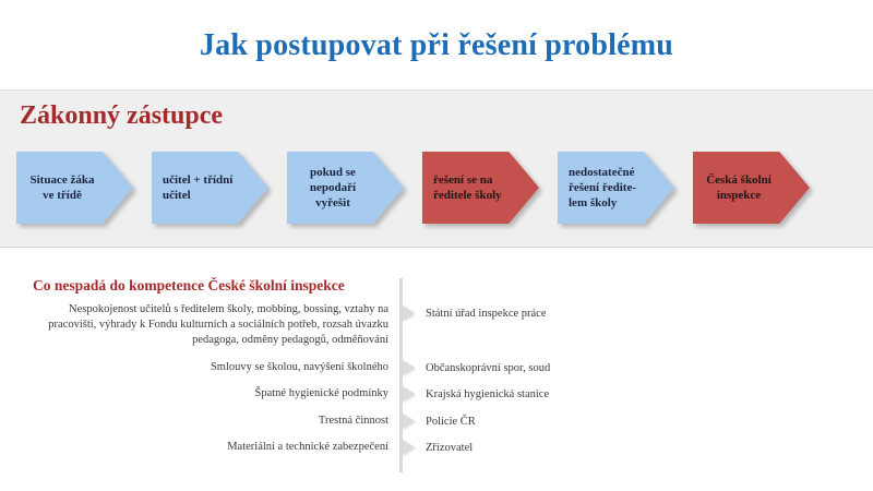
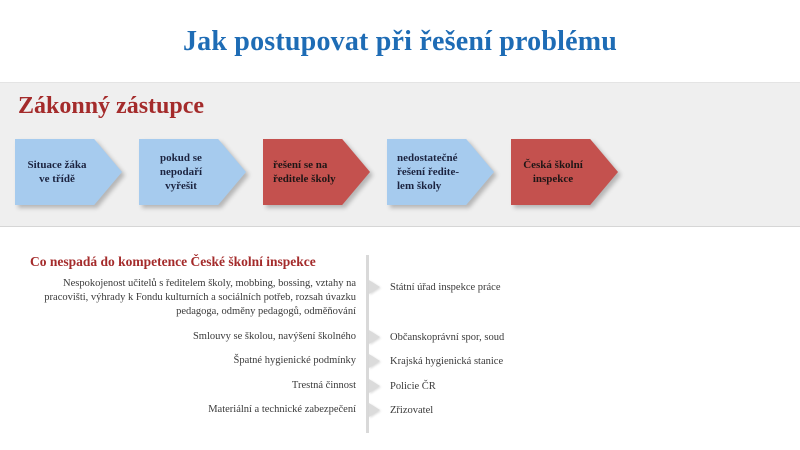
  Jak postupovat při řešení problému
  Zákonný zástupce
  Situace žáka ve třídě
- učitel + třídní učitel
  pokud se nepodaří vyřešit
  řešení se na ředitele školy
  nedostatečné řešení ředite-lem školy
  Česká školní inspekce
  Co nespadá do kompetence České školní inspekce
  Nespokojenost učitelů s ředitelem školy, mobbing, bossing, vztahy na pracovišti, výhrady k Fondu kulturních a sociálních potřeb, rozsah úvazku pedagoga, odměny pedagogů, odměňování
  Státní úřad inspekce práce
  Smlouvy se školou, navýšení školného
  Občanskoprávní spor, soud
  Špatné hygienické podmínky
  Krajská hygienická stanice
  Trestná činnost
  Policie ČR
  Materiální a technické zabezpečení
  Zřizovatel
